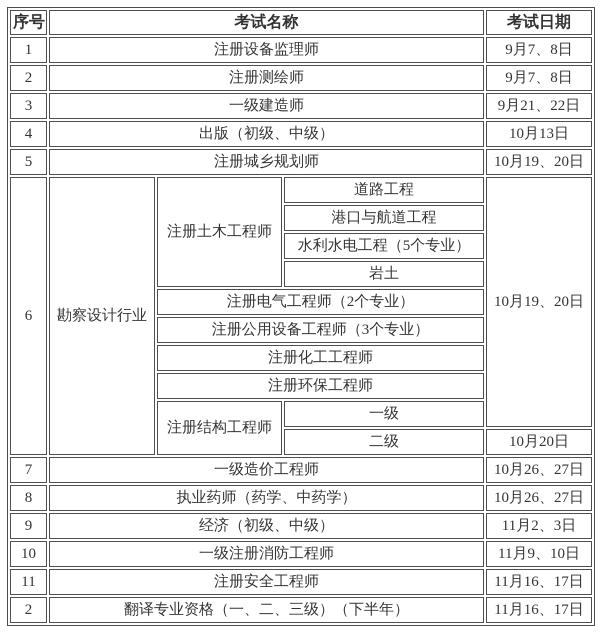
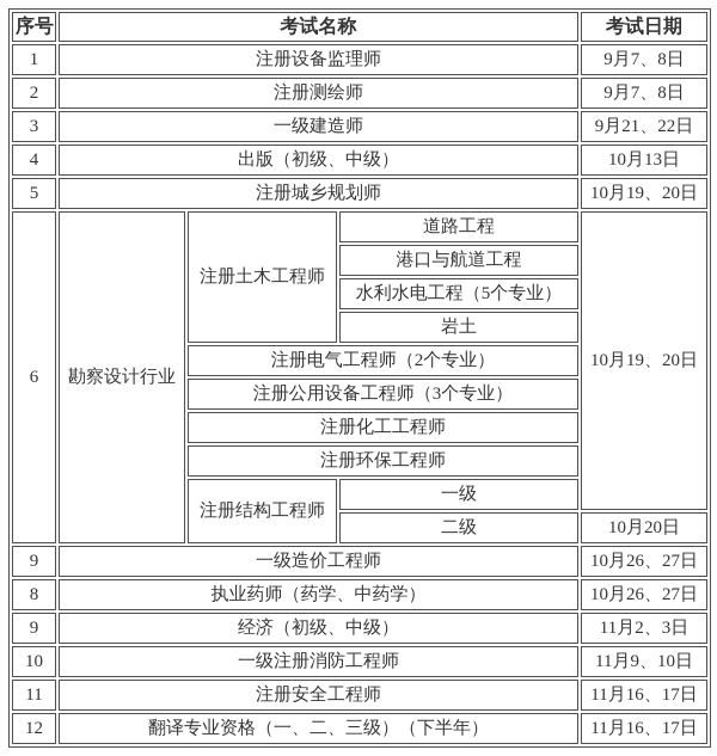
  序号	考试名称	考试日期
  1	注册设备监理师	9月7、8日
  2	注册测绘师	9月7、8日
  3	一级建造师	9月21、22日
  4	出版（初级、中级）	10月13日
  5	注册城乡规划师	10月19、20日
  6	勘察设计行业	注册土木工程师	道路工程	10月19、20日
  港口与航道工程
  水利水电工程（5个专业）
  岩土
  注册电气工程师（2个专业）
  注册公用设备工程师（3个专业）
  注册化工工程师
  注册环保工程师
  注册结构工程师	一级
  二级	10月20日
- 7	一级造价工程师	10月26、27日
+ 9	一级造价工程师	10月26、27日
  8	执业药师（药学、中药学）	10月26、27日
  9	经济（初级、中级）	11月2、3日
  10	一级注册消防工程师	11月9、10日
  11	注册安全工程师	11月16、17日
- 2	翻译专业资格（一、二、三级）（下半年）	11月16、17日
+ 12	翻译专业资格（一、二、三级）（下半年）	11月16、17日
